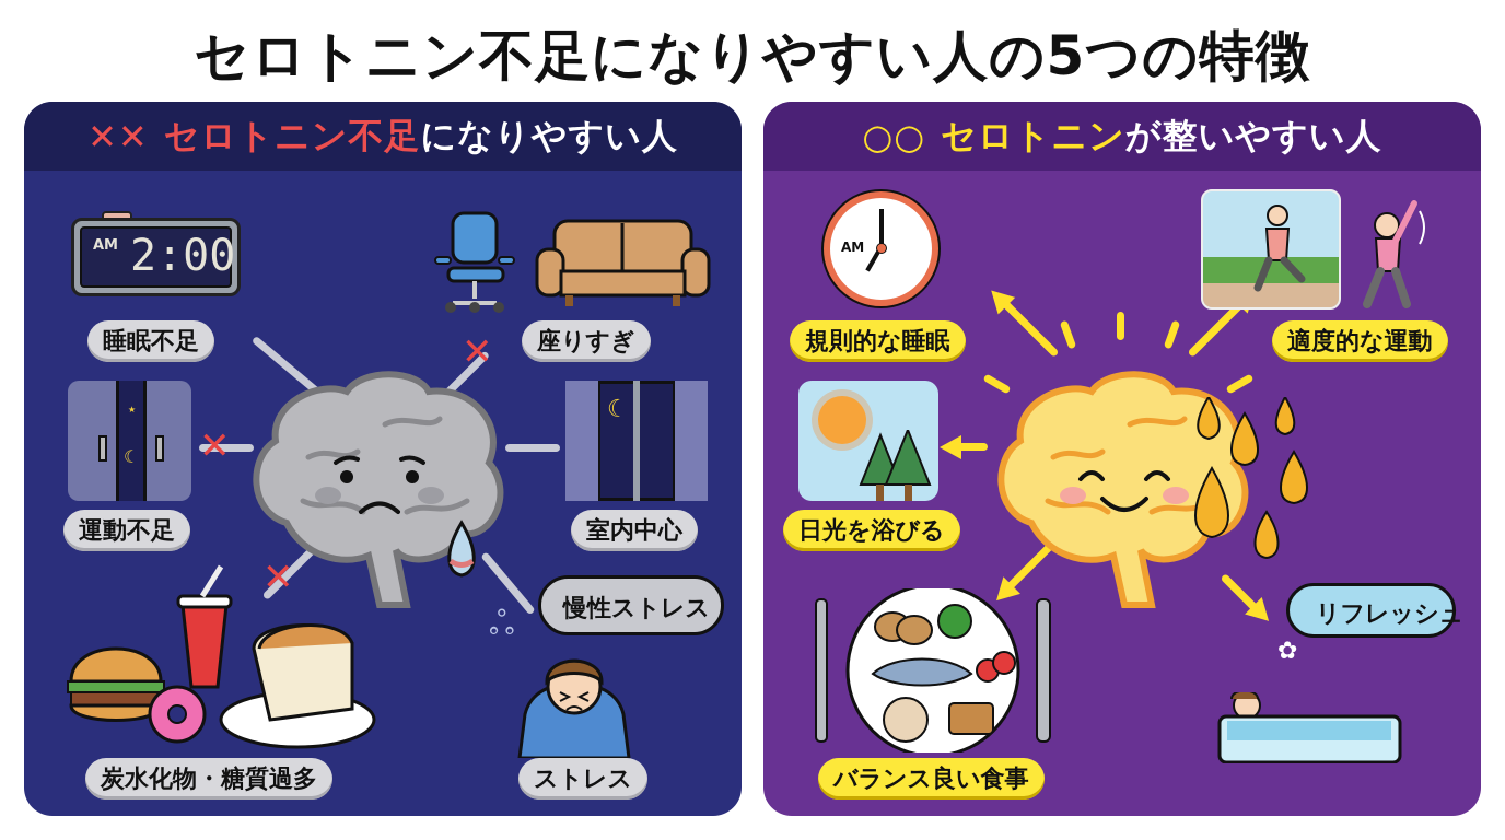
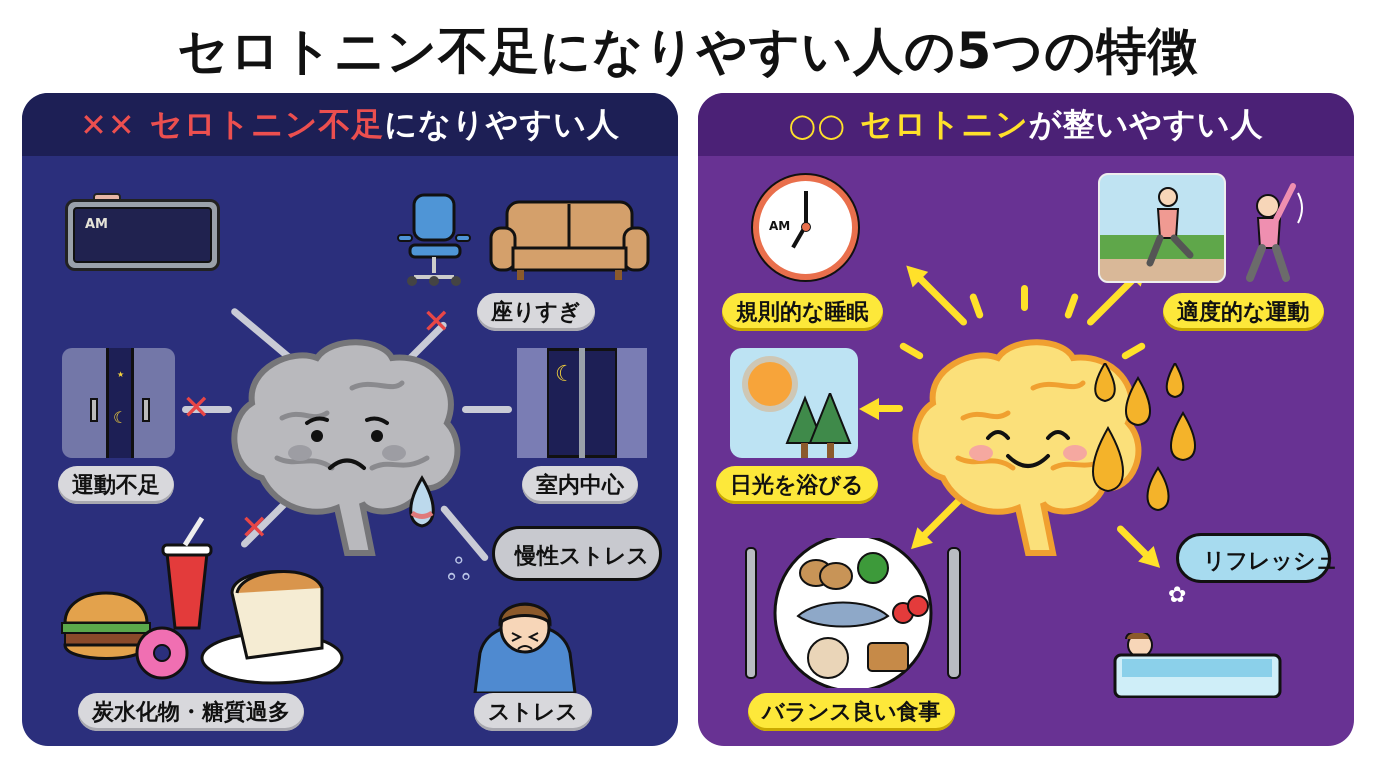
  セロトニン不足になりやすい人の5つの特徴
  ✕✕
  セロトニン不足
  になりやすい人
  ✕
  ✕
  ✕
  AM
- 2:00
- 睡眠不足
  座りすぎ
  ☾
  ★
  運動不足
  ☾
  室内中心
  炭水化物・糖質過多
  慢性ストレス
  ஃ
  ストレス
  ○○
  セロトニン
  が整いやすい人
  AM
  規則的な睡眠
  適度的な運動
  日光を浴びる
  バランス良い食事
  リフレッシュ
  ✿
